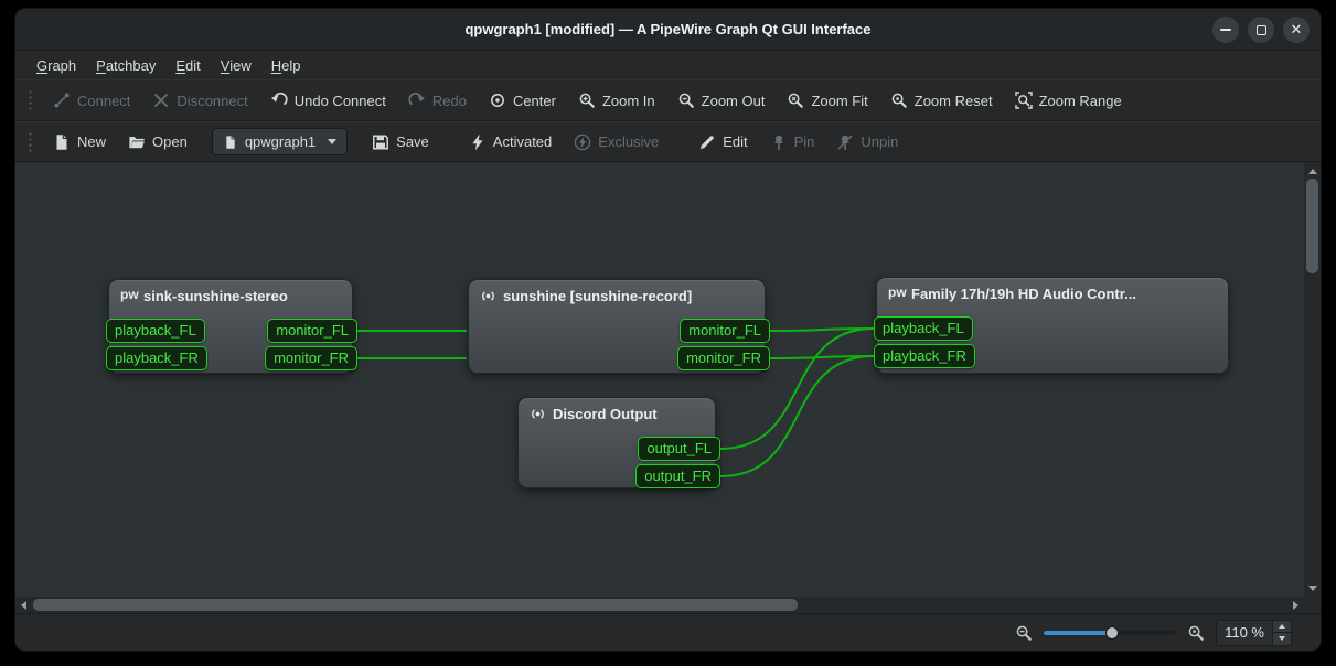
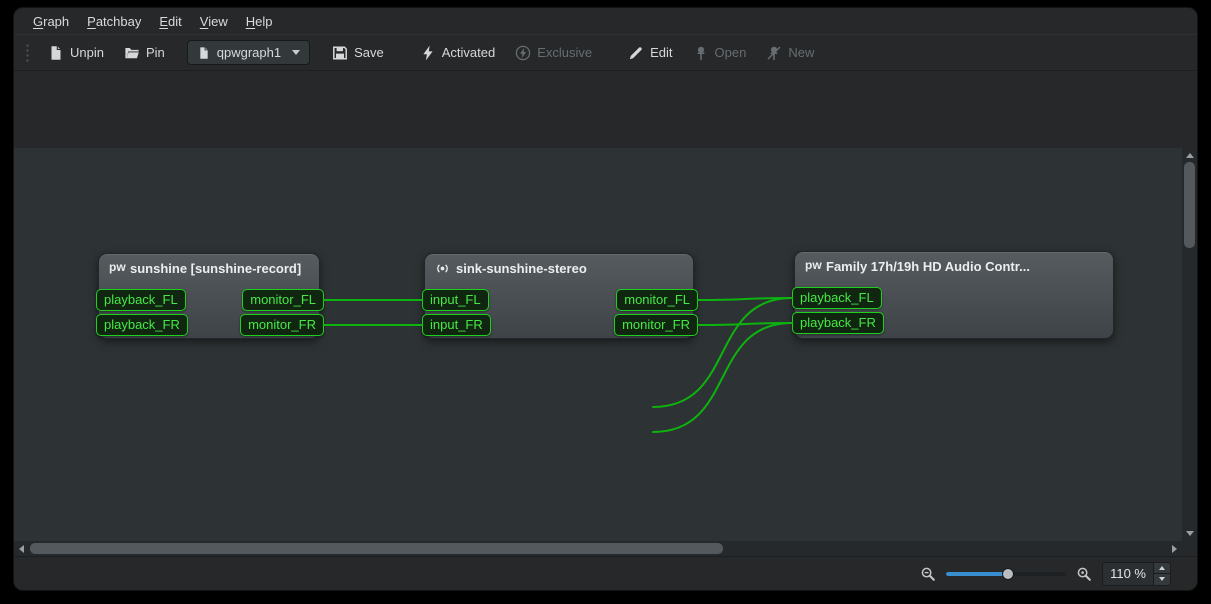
- qpwgraph1 [modified] — A PipeWire Graph Qt GUI Interface
- ✕
  Graph
  Patchbay
  Edit
  View
  Help
- Connect
- Disconnect
- Undo Connect
- Redo
- Center
- Zoom In
- Zoom Out
- Zoom Fit
- Zoom Reset
- Zoom Range
- New
+ Unpin
- Open
+ Pin
  qpwgraph1
  Save
  Activated
  Exclusive
  Edit
- Pin
+ Open
- Unpin
+ New
  pw
- sink-sunshine-stereo
+ sunshine [sunshine-record]
  playback_FL
  playback_FR
  monitor_FL
  monitor_FR
- sunshine [sunshine-record]
+ sink-sunshine-stereo
+ input_FL
+ input_FR
  monitor_FL
  monitor_FR
  pw
  Family 17h/19h HD Audio Contr...
  playback_FL
  playback_FR
- Discord Output
- output_FL
- output_FR
  110 %
